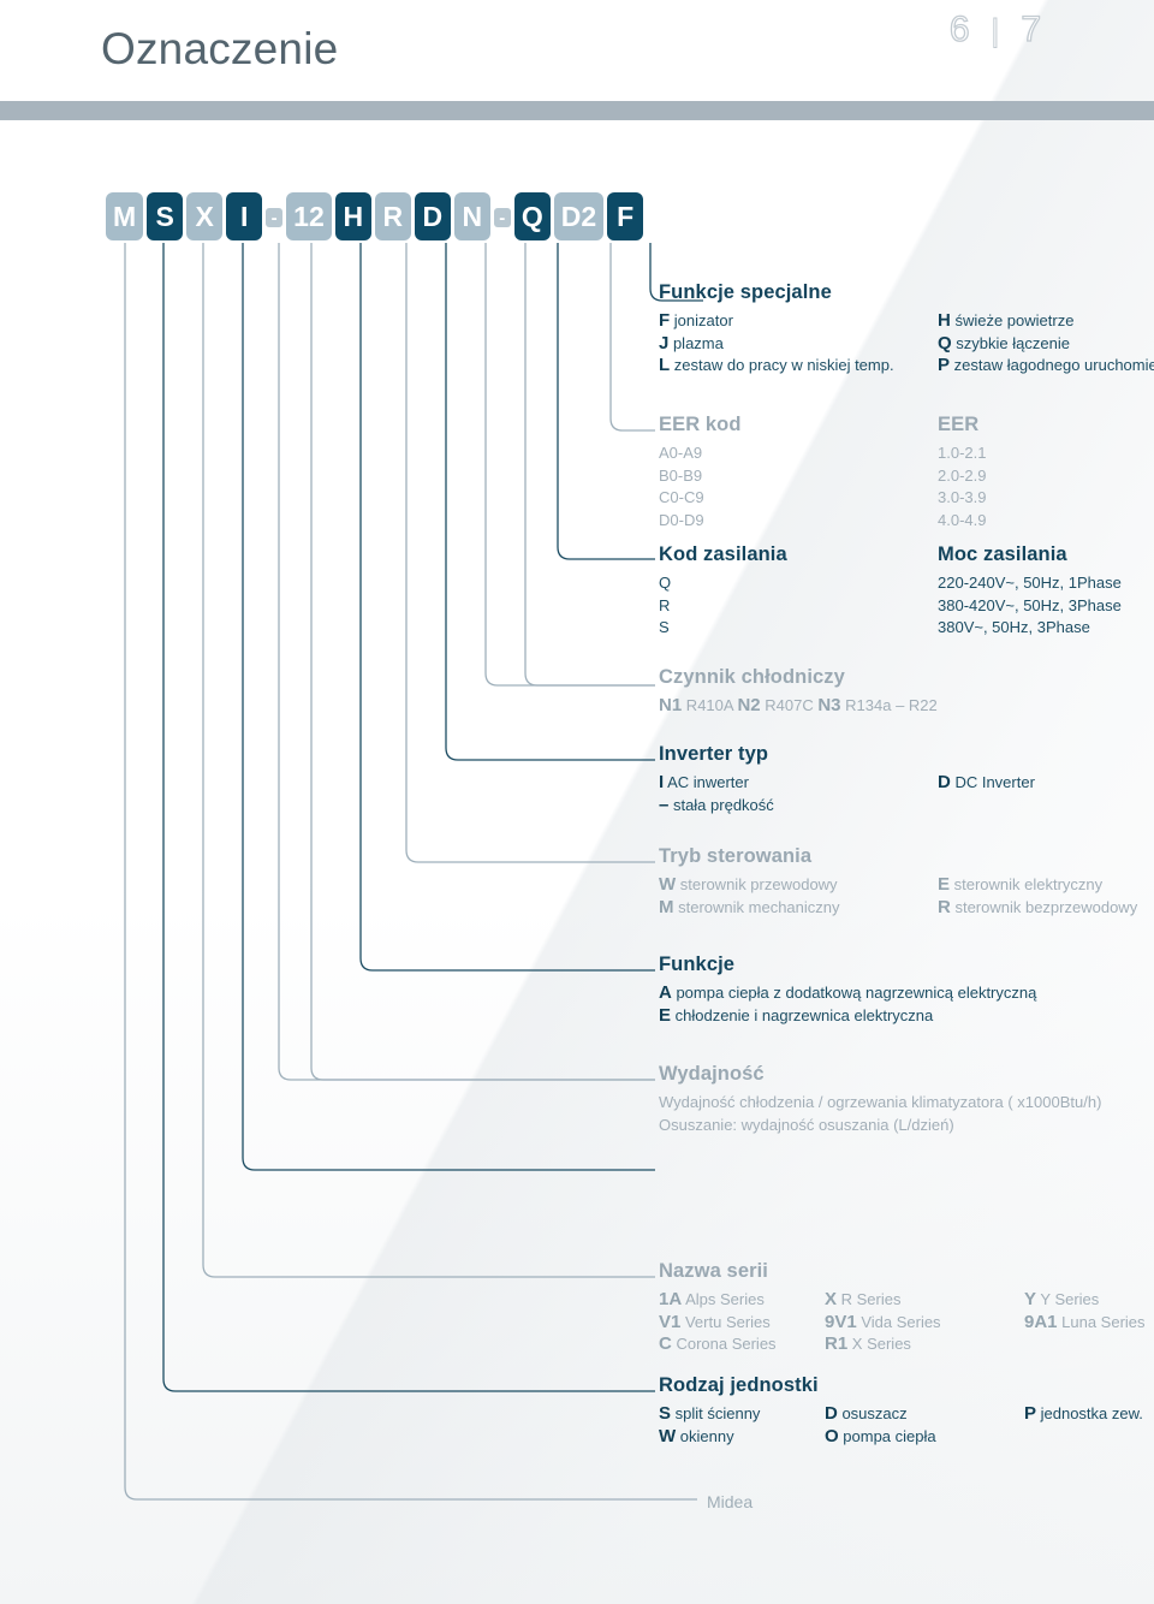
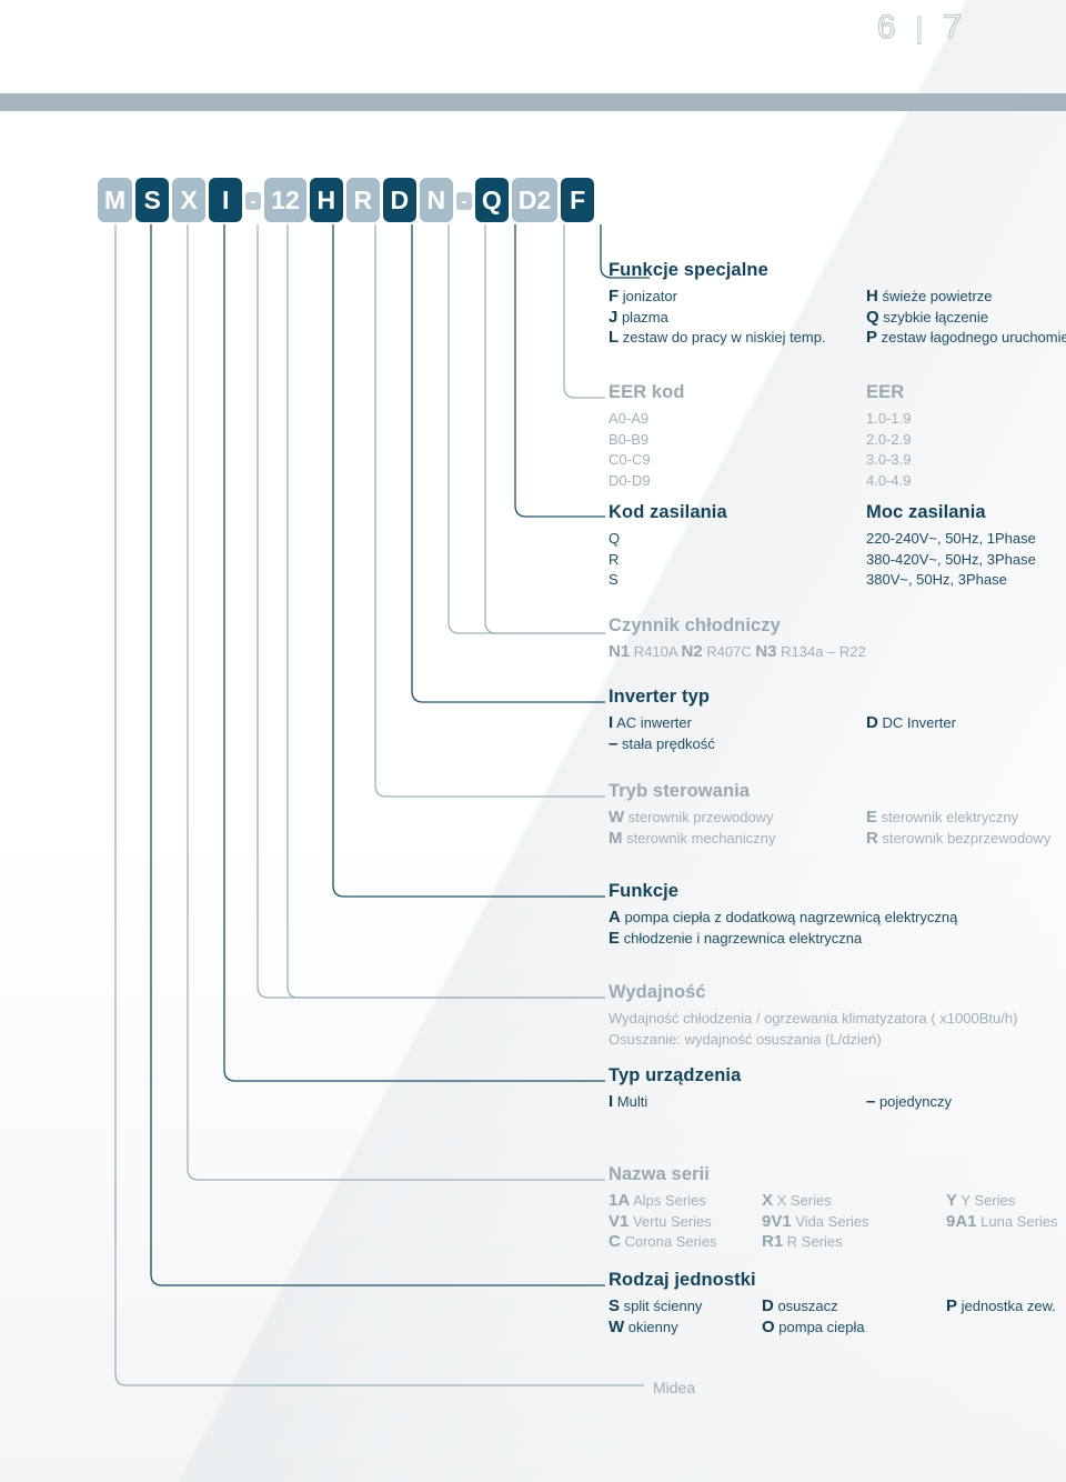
- Oznaczenie
  6
  |
  7
  M
  S
  X
  I
  -
  12
  H
  R
  D
  N
  -
  Q
  D2
  F
  Funkcje specjalne
  F jonizator
  J plazma
  L zestaw do pracy w niskiej temp.
  H świeże powietrze
  Q szybkie łączenie
  P zestaw łagodnego uruchomie
  EER kod
  EER
  A0-A9
  B0-B9
  C0-C9
  D0-D9
- 1.0-2.1
+ 1.0-1.9
  2.0-2.9
  3.0-3.9
  4.0-4.9
  Kod zasilania
  Moc zasilania
  Q
  R
  S
  220-240V~, 50Hz, 1Phase
  380-420V~, 50Hz, 3Phase
  380V~, 50Hz, 3Phase
  Czynnik chłodniczy
  N1 R410A N2 R407C N3 R134a – R22
  Inverter typ
  I AC inwerter
  – stała prędkość
  D DC Inverter
  Tryb sterowania
  W sterownik przewodowy
  M sterownik mechaniczny
  E sterownik elektryczny
  R sterownik bezprzewodowy
  Funkcje
  A pompa ciepła z dodatkową nagrzewnicą elektryczną
  E chłodzenie i nagrzewnica elektryczna
  Wydajność
  Wydajność chłodzenia / ogrzewania klimatyzatora ( x1000Btu/h)
  Osuszanie: wydajność osuszania (L/dzień)
+ Typ urządzenia
+ I Multi
+ – pojedynczy
  Nazwa serii
  1A Alps Series
  V1 Vertu Series
  C Corona Series
- X R Series
+ X X Series
  9V1 Vida Series
- R1 X Series
+ R1 R Series
  Y Y Series
  9A1 Luna Series
  Rodzaj jednostki
  S split ścienny
  W okienny
  D osuszacz
  O pompa ciepła
  P jednostka zew.
  Midea
